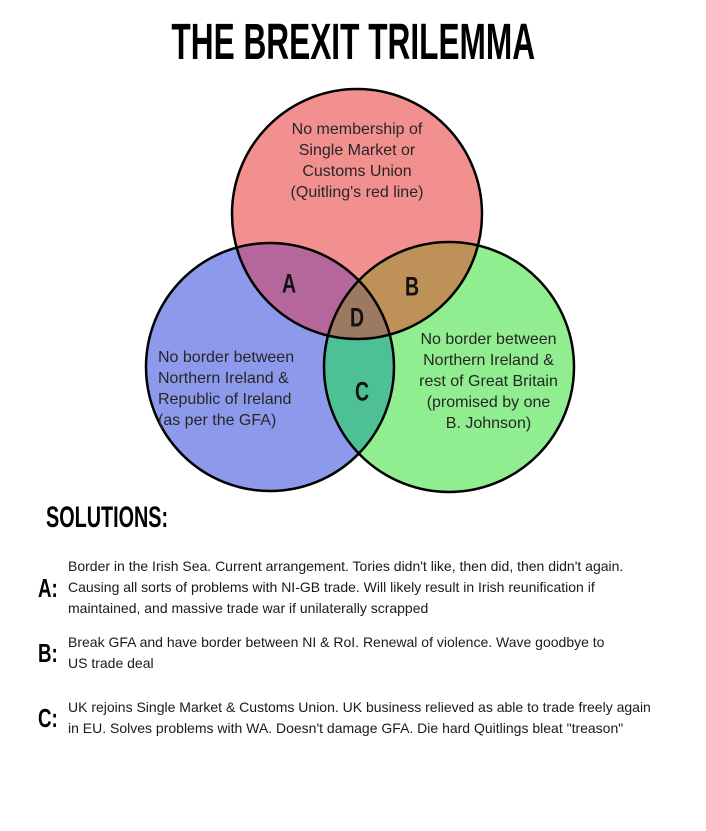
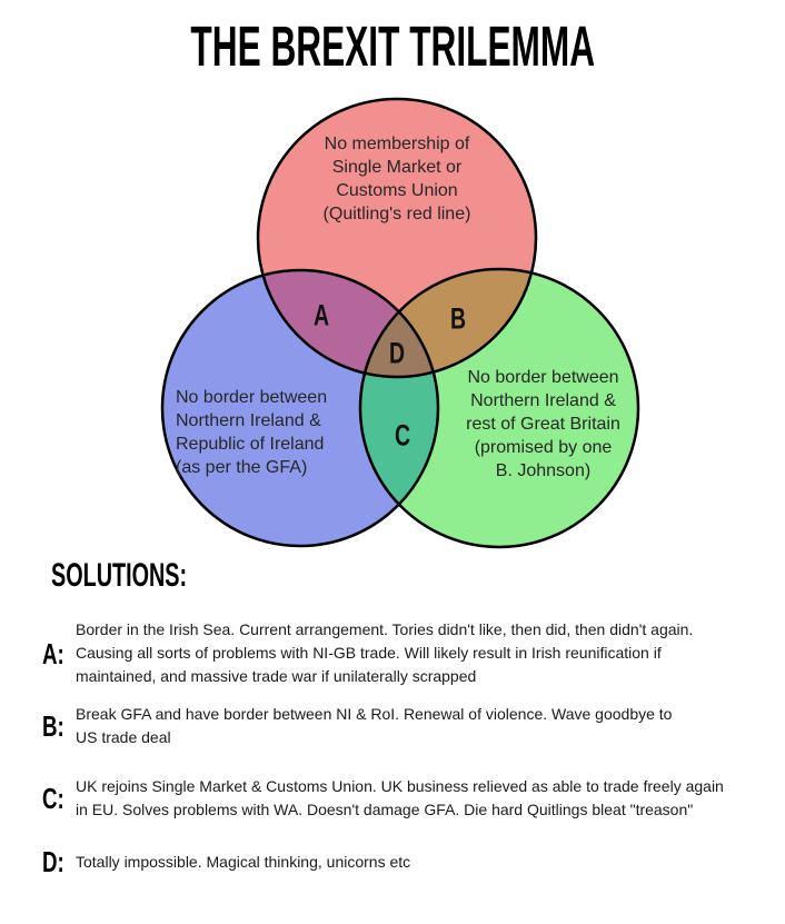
  THE BREXIT TRILEMMA
  No membership of
  Single Market or
  Customs Union
  (Quitling's red line)
  No border between
  Northern Ireland &
  Republic of Ireland
  (as per the GFA)
  No border between
  Northern Ireland &
  rest of Great Britain
  (promised by one
  B. Johnson)
  A
  B
  C
  D
  SOLUTIONS:
  A:
  Border in the Irish Sea. Current arrangement. Tories didn't like, then did, then didn't again.
  Causing all sorts of problems with NI-GB trade. Will likely result in Irish reunification if
  maintained, and massive trade war if unilaterally scrapped
  B:
  Break GFA and have border between NI & RoI. Renewal of violence. Wave goodbye to
  US trade deal
  C:
  UK rejoins Single Market & Customs Union. UK business relieved as able to trade freely again
  in EU. Solves problems with WA. Doesn't damage GFA. Die hard Quitlings bleat "treason"
+ D:
+ Totally impossible. Magical thinking, unicorns etc
